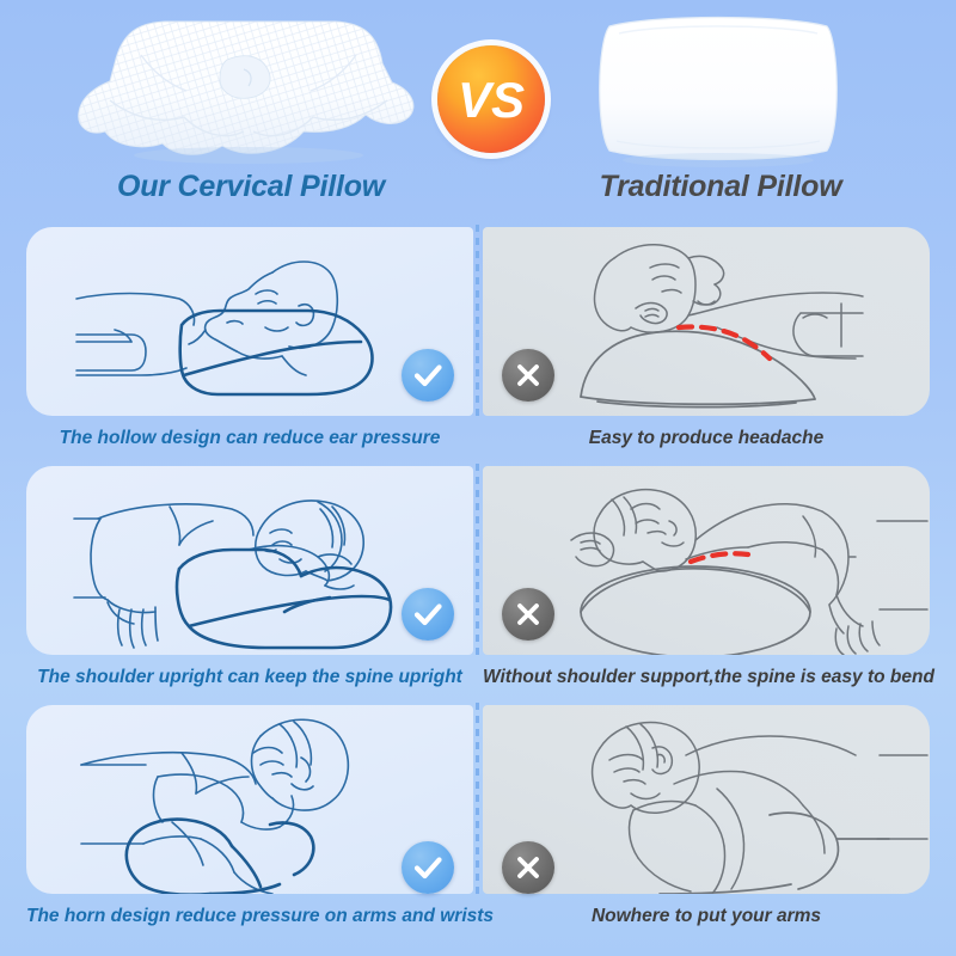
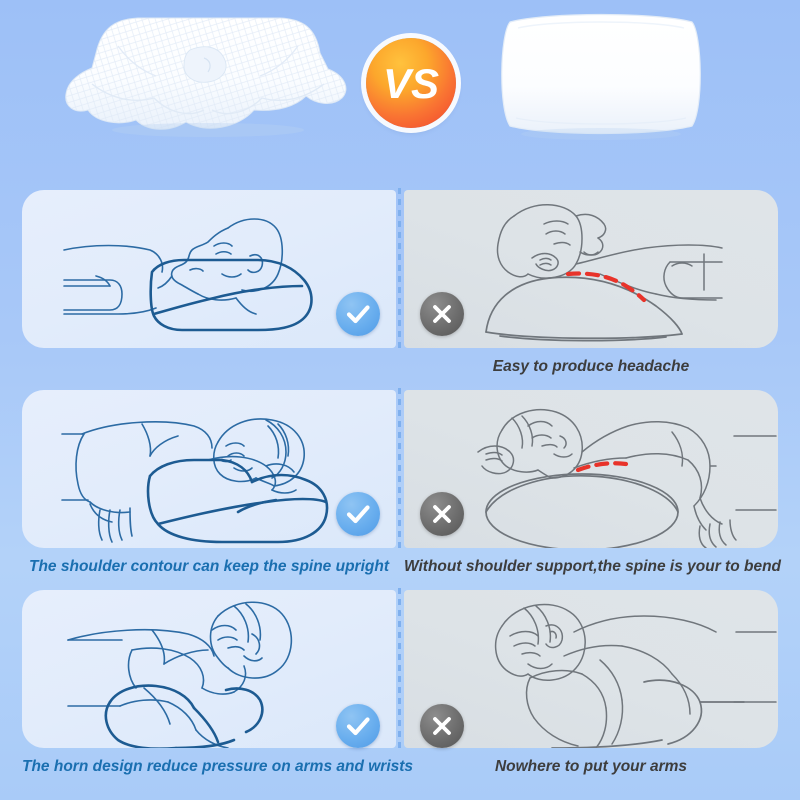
  VS
- Our Cervical Pillow
- Traditional Pillow
- The hollow design can reduce ear pressure
  Easy to produce headache
- The shoulder upright can keep the spine upright
+ The shoulder contour can keep the spine upright
- Without shoulder support,the spine is easy to bend
+ Without shoulder support,the spine is your to bend
  The horn design reduce pressure on arms and wrist
  Nowhere to put your arms
